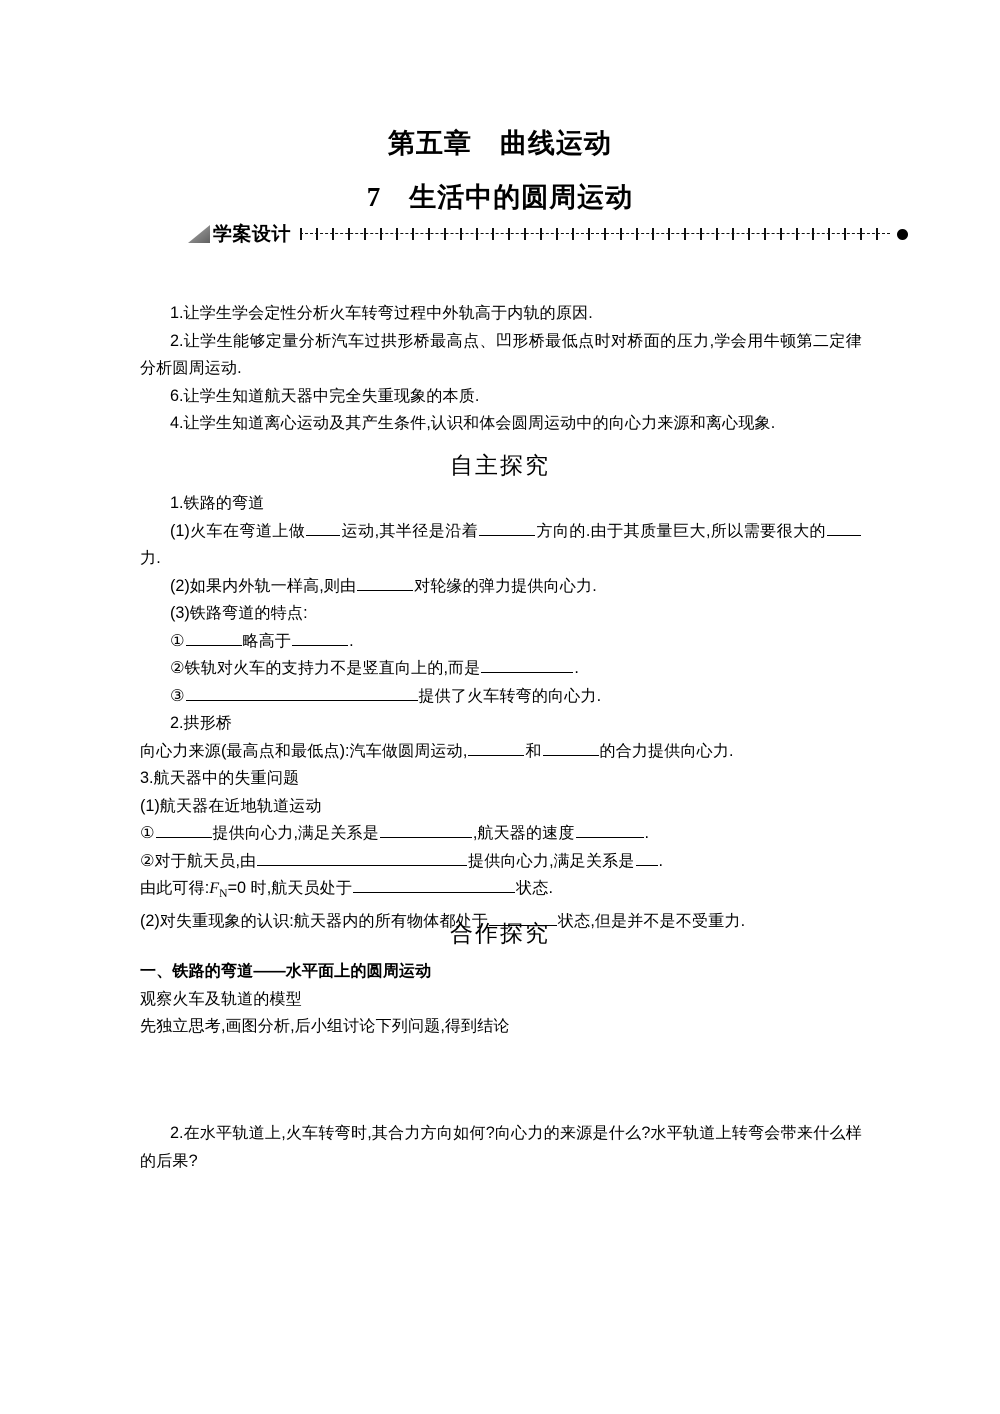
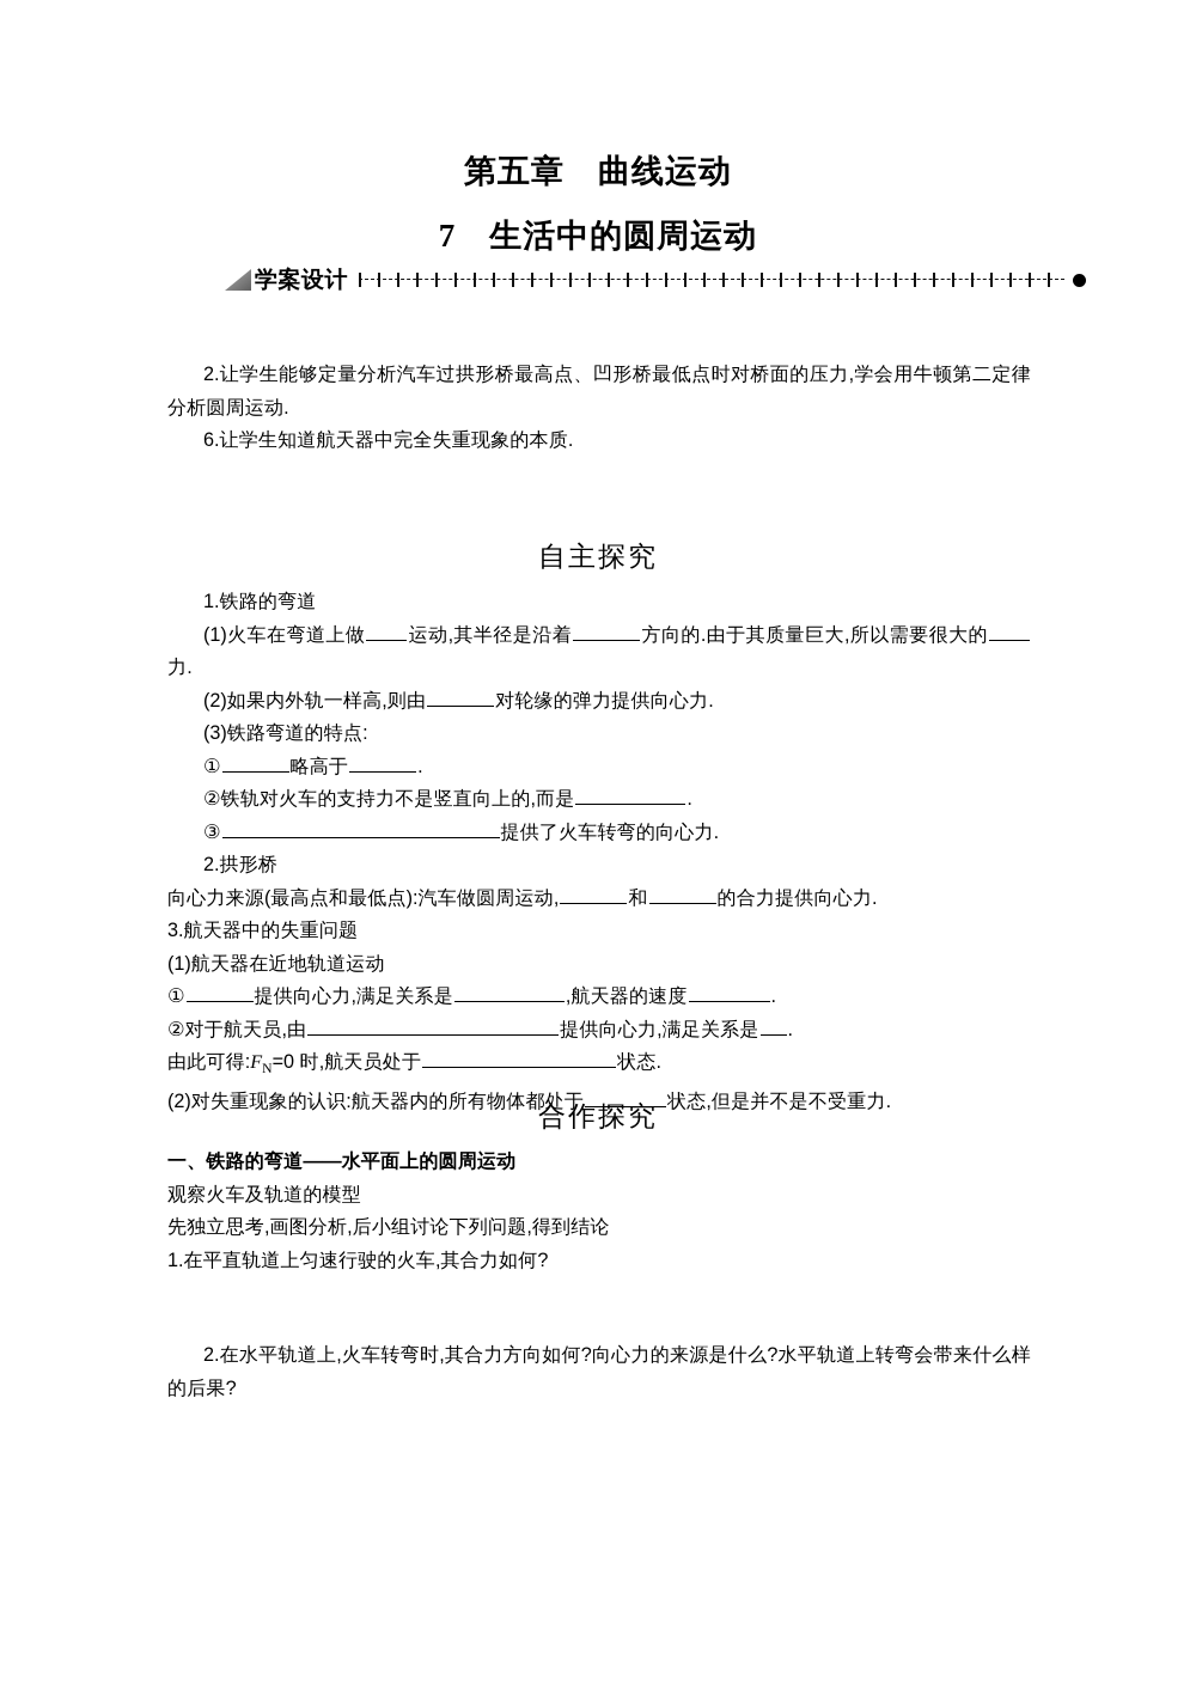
  第五章 曲线运动
  7 生活中的圆周运动
  学案设计
- 1.让学生学会定性分析火车转弯过程中外轨高于内轨的原因.
  2.让学生能够定量分析汽车过拱形桥最高点、凹形桥最低点时对桥面的压力,学会用牛顿第二定律分析圆周运动.
  6.让学生知道航天器中完全失重现象的本质.
- 4.让学生知道离心运动及其产生条件,认识和体会圆周运动中的向心力来源和离心现象.
  自主探究
  1.铁路的弯道
  (1)火车在弯道上做 运动,其半径是沿着 方向的.由于其质量巨大,所以需要很大的力.
  (2)如果内外轨一样高,则由 对轮缘的弹力提供向心力.
  (3)铁路弯道的特点:
  ① 略高于 .
  ②铁轨对火车的支持力不是竖直向上的,而是 .
  ③ 提供了火车转弯的向心力.
  2.拱形桥
  向心力来源(最高点和最低点):汽车做圆周运动, 和 的合力提供向心力.
  3.航天器中的失重问题
  (1)航天器在近地轨道运动
  ① 提供向心力,满足关系是 ,航天器的速度 .
  ②对于航天员,由 提供向心力,满足关系是 .
  由此可得:FN=0 时,航天员处于 状态.
  (2)对失重现象的认识:航天器内的所有物体都处于 状态,但是并不是不受重力.
  合作探究
  一、铁路的弯道——水平面上的圆周运动
  观察火车及轨道的模型
  先独立思考,画图分析,后小组讨论下列问题,得到结论
+ 1.在平直轨道上匀速行驶的火车,其合力如何?
  2.在水平轨道上,火车转弯时,其合力方向如何?向心力的来源是什么?水平轨道上转弯会带来什么样的后果?
